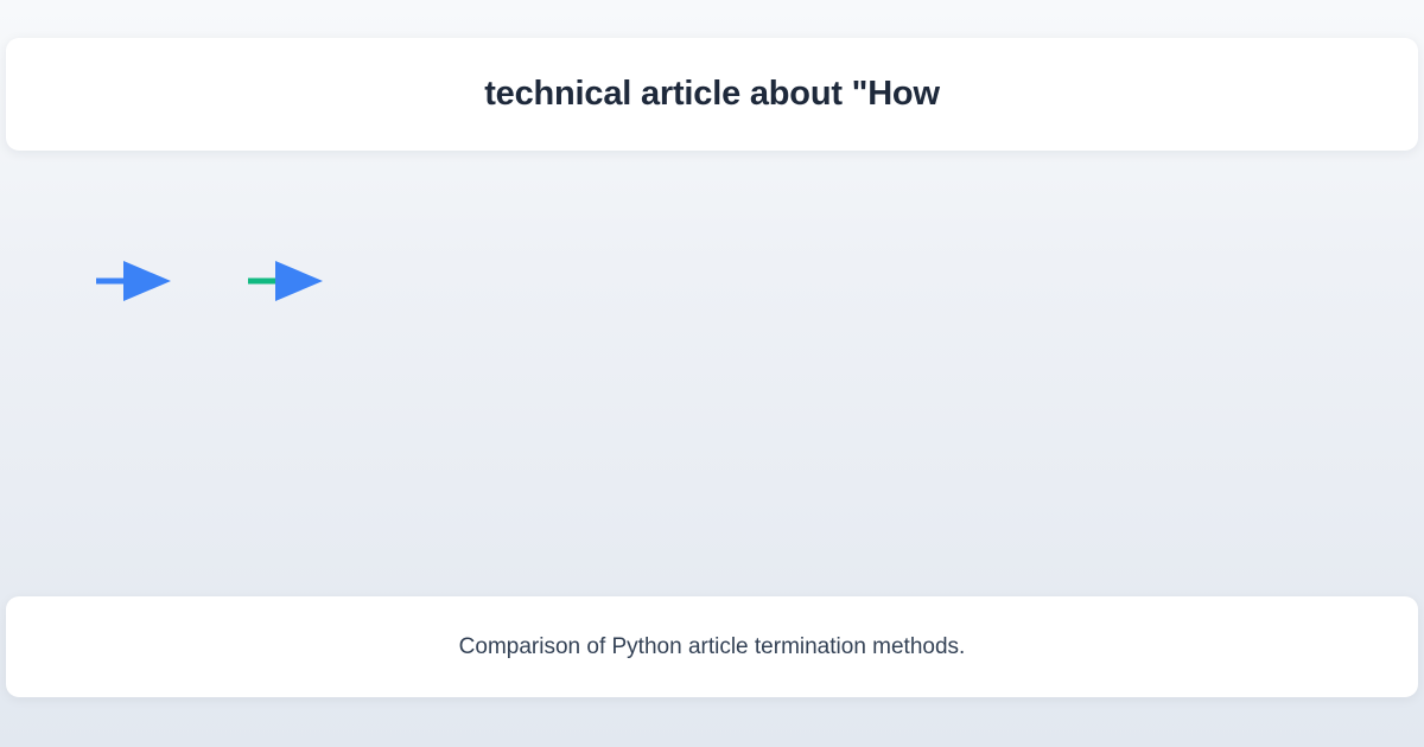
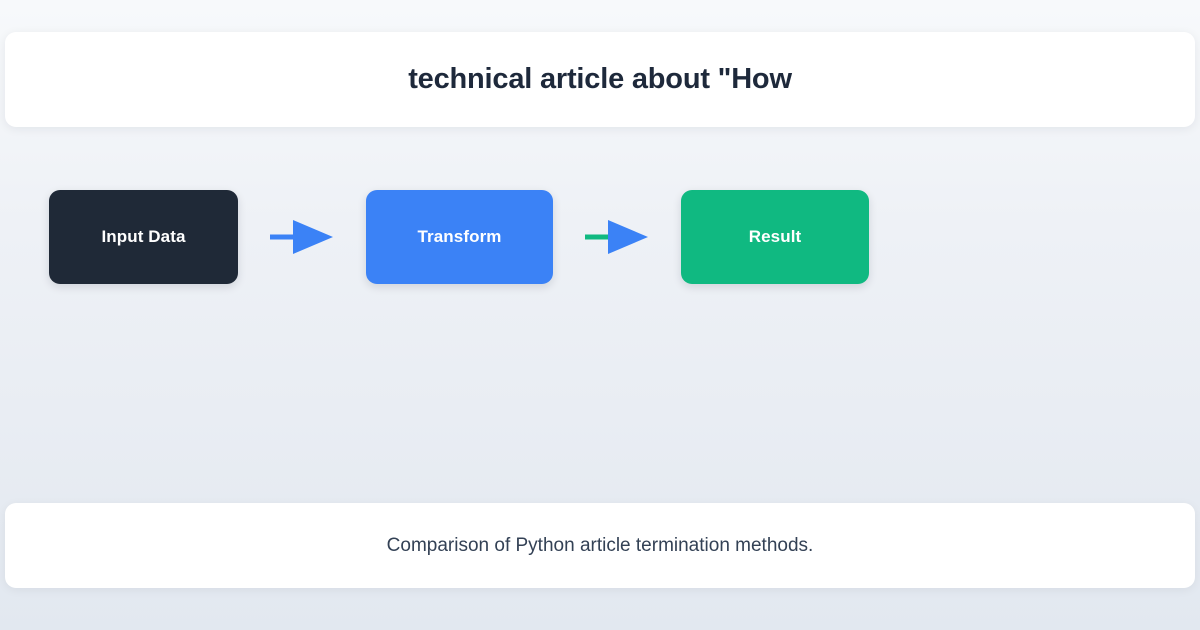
  technical article about "How
+ Input Data
+ Transform
+ Result
  Comparison of Python article termination methods.
